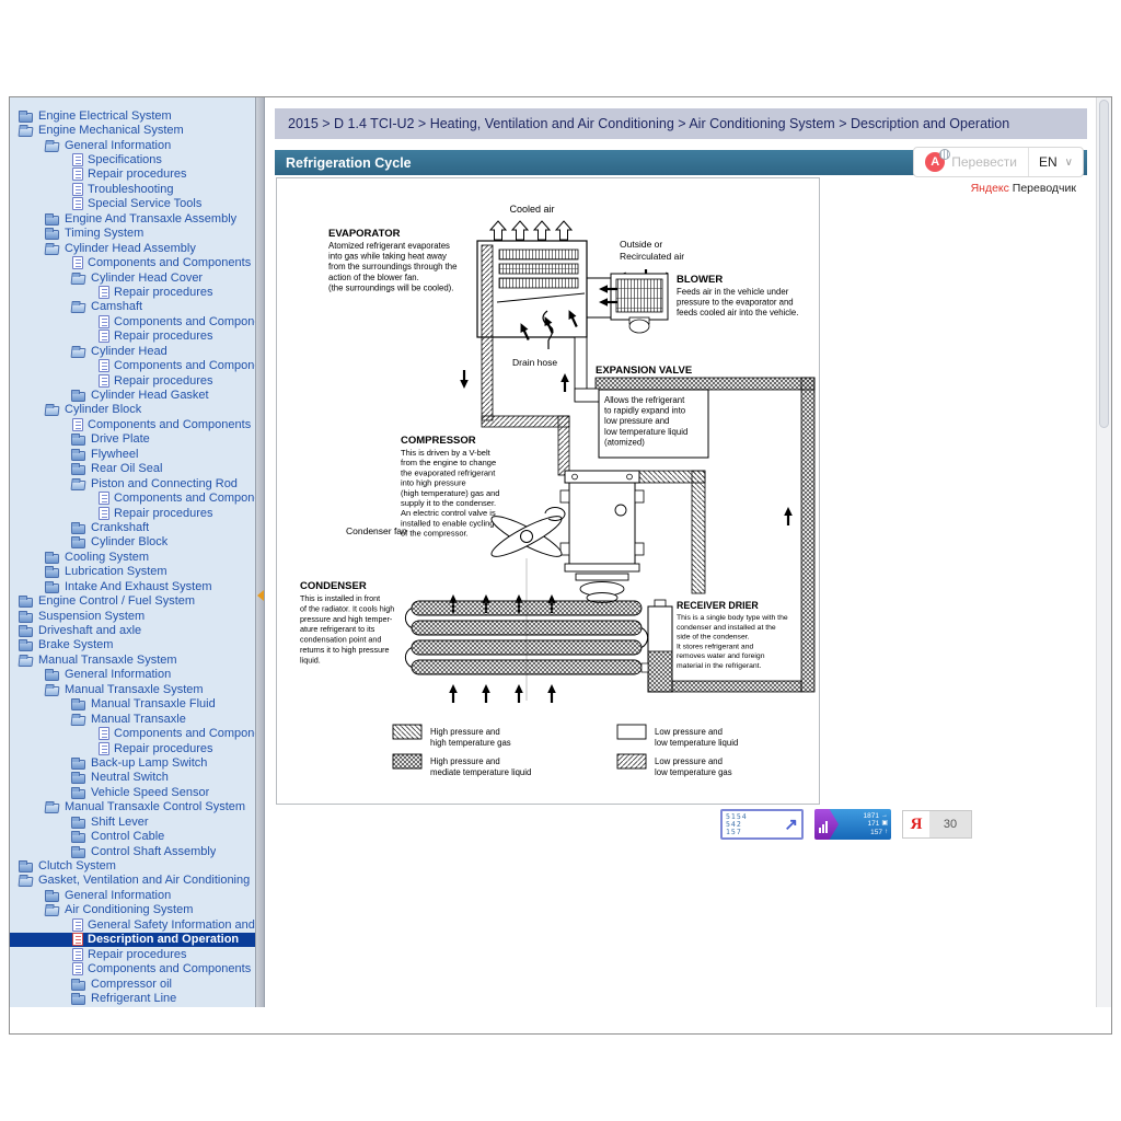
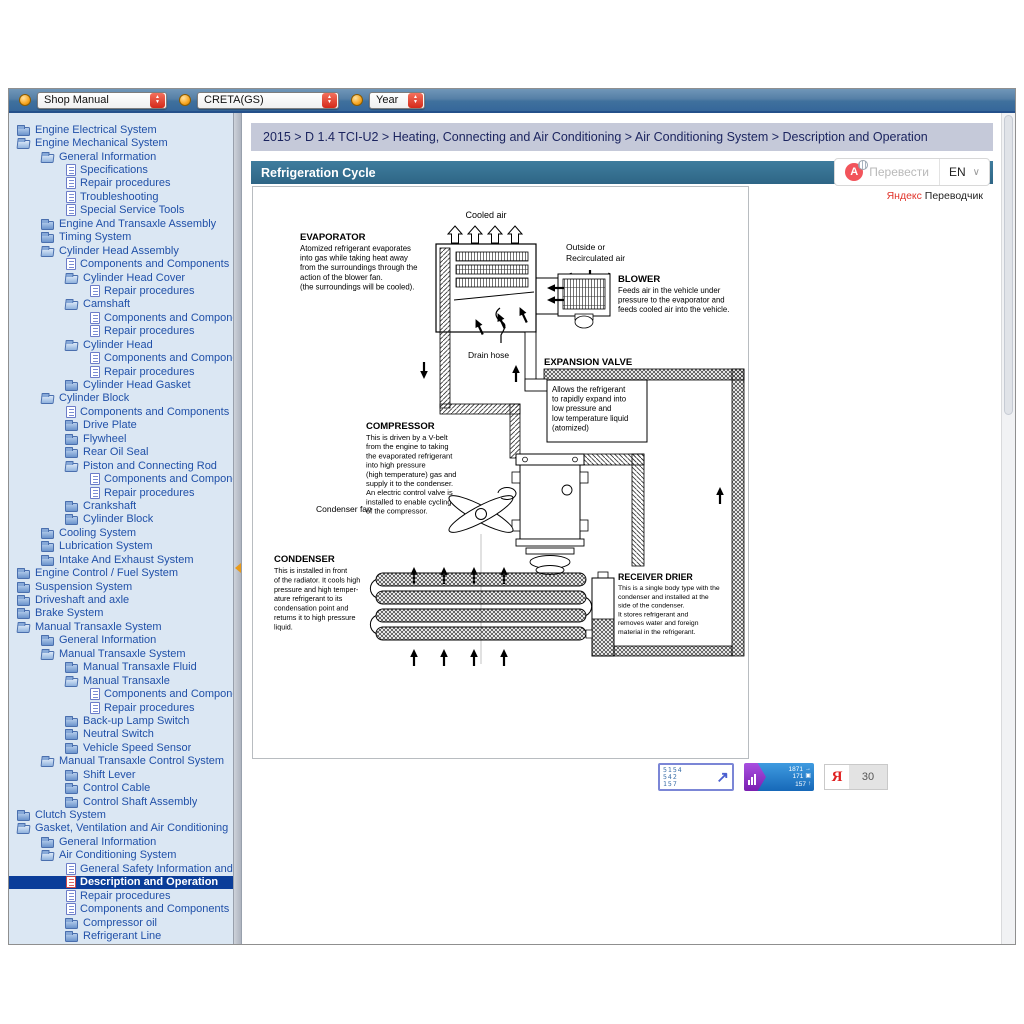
+ Shop Manual
+ CRETA(GS)
+ Year
  Engine Electrical System
  Engine Mechanical System
  General Information
  Specifications
  Repair procedures
  Troubleshooting
  Special Service Tools
  Engine And Transaxle Assembly
  Timing System
  Cylinder Head Assembly
  Components and Components
  Cylinder Head Cover
  Repair procedures
  Camshaft
  Components and Compon
  Repair procedures
  Cylinder Head
  Components and Compon
  Repair procedures
  Cylinder Head Gasket
  Cylinder Block
  Components and Components
  Drive Plate
  Flywheel
  Rear Oil Seal
  Piston and Connecting Rod
  Components and Compon
  Repair procedures
  Crankshaft
  Cylinder Block
  Cooling System
  Lubrication System
  Intake And Exhaust System
  Engine Control / Fuel System
  Suspension System
  Driveshaft and axle
  Brake System
  Manual Transaxle System
  General Information
  Manual Transaxle System
  Manual Transaxle Fluid
  Manual Transaxle
  Components and Compon
  Repair procedures
  Back-up Lamp Switch
  Neutral Switch
  Vehicle Speed Sensor
  Manual Transaxle Control System
  Shift Lever
  Control Cable
  Control Shaft Assembly
  Clutch System
  Gasket, Ventilation and Air Conditioning
  General Information
  Air Conditioning System
  General Safety Information and
  Description and Operation
  Repair procedures
  Components and Components
  Compressor oil
  Refrigerant Line
- 2015 > D 1.4 TCI-U2 > Heating, Ventilation and Air Conditioning > Air Conditioning System > Description and Operation
+ 2015 > D 1.4 TCI-U2 > Heating, Connecting and Air Conditioning > Air Conditioning System > Description and Operation
  Refrigeration Cycle
  A
  Перевести
  EN
  ∨
  Яндекс Переводчик
  Cooled air
  Drain hose
  EVAPORATOR
  Atomized refrigerant evaporates into gas while taking heat away from the surroundings through the action of the blower fan. (the surroundings will be cooled).
  Outside or Recirculated air
  BLOWER
  Feeds air in the vehicle under pressure to the evaporator and feeds cooled air into the vehicle.
  EXPANSION VALVE
  Allows the refrigerant to rapidly expand into low pressure and low temperature liquid (atomized)
  COMPRESSOR
- This is driven by a V-belt from the engine to change the evaporated refrigerant into high pressure (high temperature) gas and supply it to the condenser. An electric control valve is installed to enable cycling of the compressor.
+ This is driven by a V-belt from the engine to taking the evaporated refrigerant into high pressure (high temperature) gas and supply it to the condenser. An electric control valve is installed to enable cycling of the compressor.
  Condenser fan
  CONDENSER
  This is installed in front of the radiator. It cools high pressure and high temper- ature refrigerant to its condensation point and returns it to high pressure liquid.
  RECEIVER DRIER
- High pressure and high temperature gas
- High pressure and mediate temperature liquid
- Low pressure and low temperature liquid
- Low pressure and low temperature gas
  5154
  542
  157
  ↗
  Я
  30
